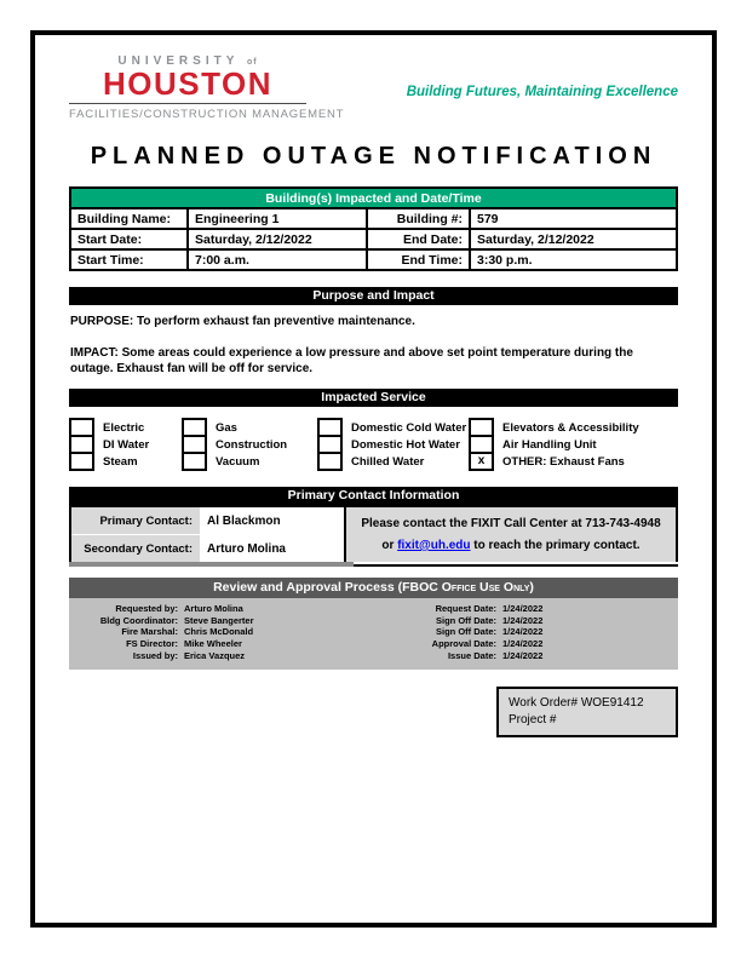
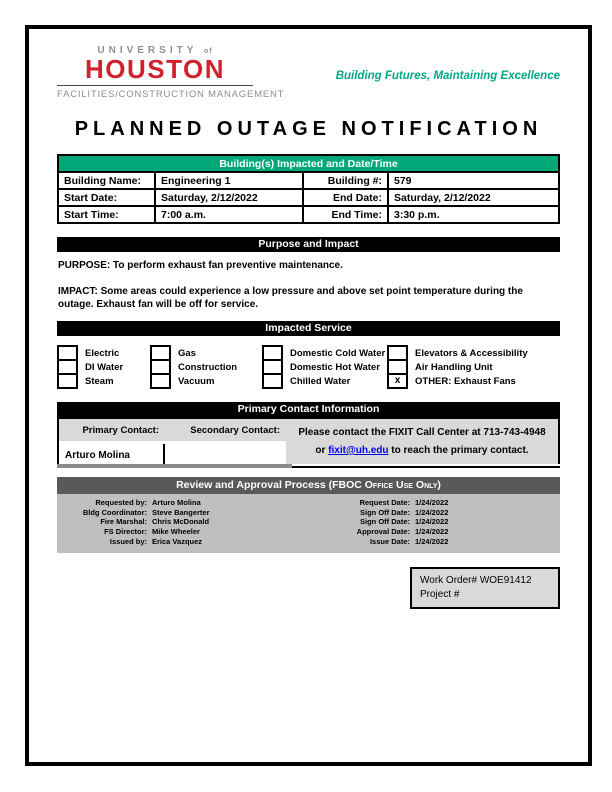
  UNIVERSITY
  HOUSTON
  FACILITIES/CONSTRUCTION MANAGEMENT
  Building Futures, Maintaining Excellence
  PLANNED OUTAGE NOTIFICATION
  Building(s) Impacted and Date/Time
  Building Name:	Engineering 1	Building #:	579
  Start Date:	Saturday, 2/12/2022	End Date:	Saturday, 2/12/2022
  Start Time:	7:00 a.m.	End Time:	3:30 p.m.
  Purpose and Impact
  PURPOSE: To perform exhaust fan preventive maintenance.
  IMPACT: Some areas could experience a low pressure and above set point temperature during the outage. Exhaust fan will be off for service.
  Impacted Service
  Electric
  DI Water
  Steam
  Gas
  Construction
  Vacuum
  Domestic Cold Water
  Domestic Hot Water
  Chilled Water
  Elevators & Accessibility
  Air Handling Unit
  x
  OTHER: Exhaust Fans
  Primary Contact Information
  Primary Contact:
- Al Blackmon
  Please contact the FIXIT Call Center at 713-743-4948 or fixit@uh.edu to reach the primary contact.
  Secondary Contact:
  Arturo Molina
  Review and Approval Process (FBOC Office Use Only)
  Requested by:
  Arturo Molina
  Bldg Coordinator:
  Steve Bangerter
  Fire Marshal:
  Chris McDonald
  FS Director:
  Mike Wheeler
  Issued by:
  Erica Vazquez
  Request Date:
  1/24/2022
  Sign Off Date:
  1/24/2022
  Sign Off Date:
  1/24/2022
  Approval Date:
  1/24/2022
  Issue Date:
  1/24/2022
  Work Order# WOE91412
  Project #
